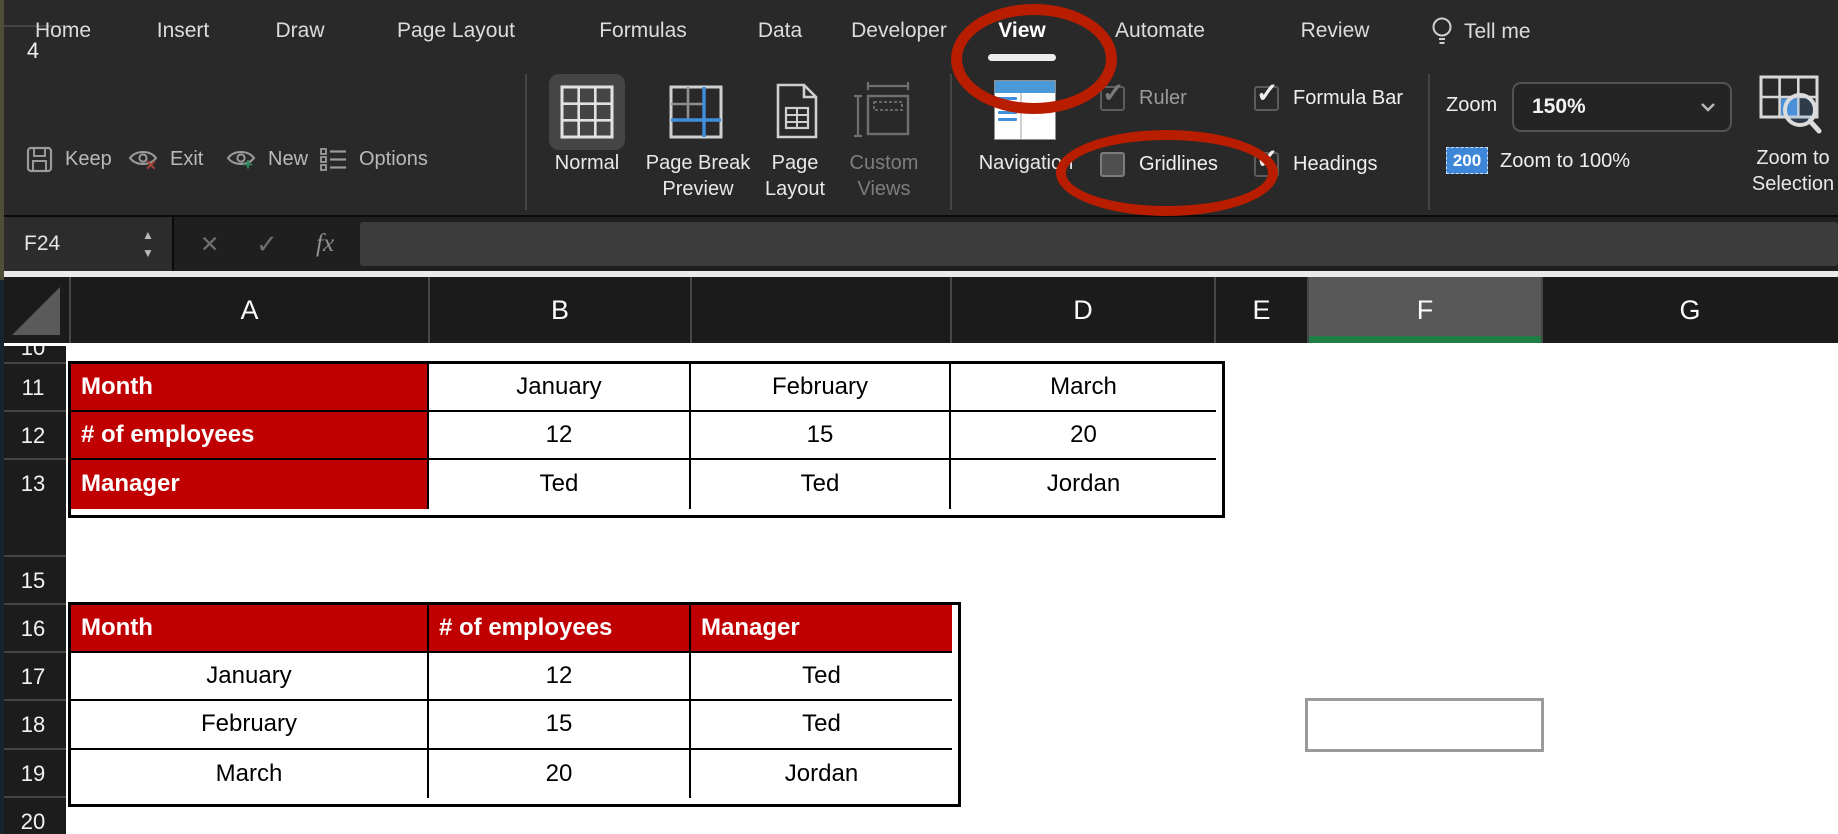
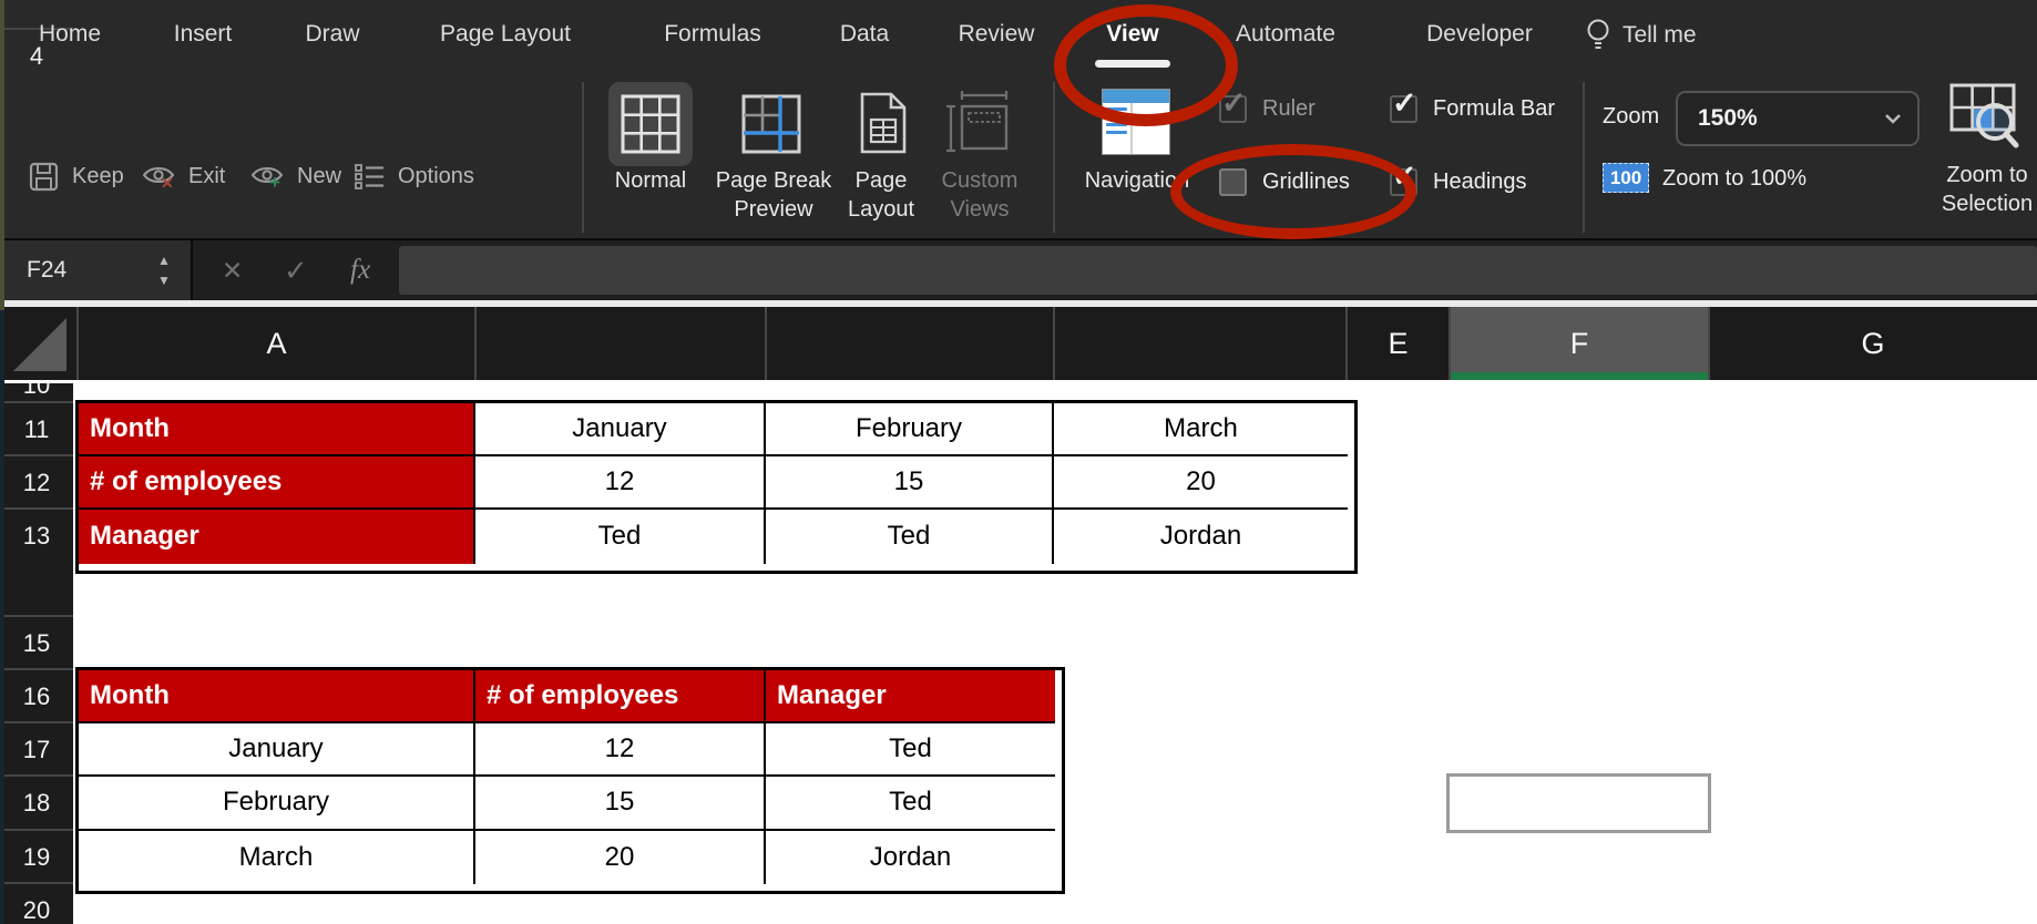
  Home
  Insert
  Draw
  Page Layout
  Formulas
  Data
- Developer
+ Review
  View
  Automate
- Review
+ Developer
  Tell me
  Keep
  ✕
  Exit
  +
  New
  Options
  Normal
  Page Break
  Preview
  Page
  Layout
  Custom
  Views
  Navigation
  ✓
  Ruler
  ✓
  Formula Bar
  Gridlines
  ✓
  Headings
  Zoom
  150%
- 200
+ 100
  Zoom to 100%
  Zoom to
  Selection
  F24
  ▲
  ▼
  ✕
  ✓
  fx
  A
- B
- D
  E
  F
  G
  10
  11
  12
  13
  4
  15
  16
  17
  18
  19
  20
  Month
  January
  February
  March
  # of employees
  12
  15
  20
  Manager
  Ted
  Ted
  Jordan
  Month
  # of employees
  Manager
  January
  12
  Ted
  February
  15
  Ted
  March
  20
  Jordan
